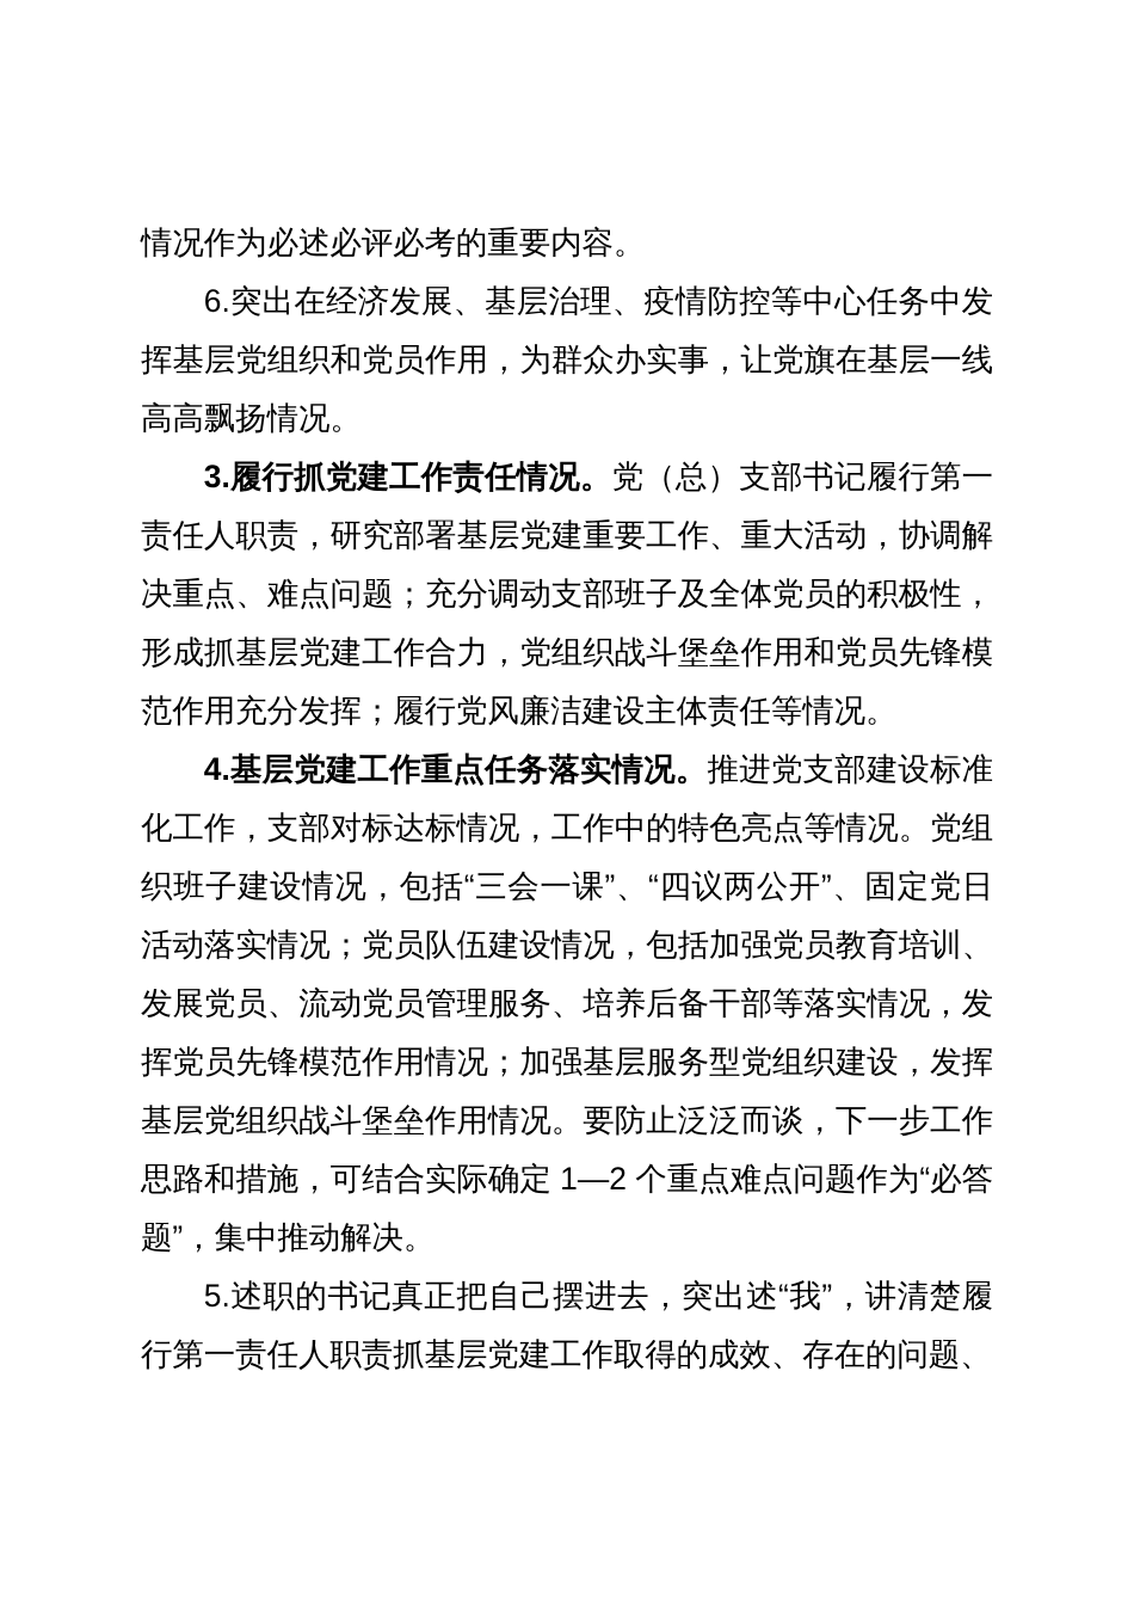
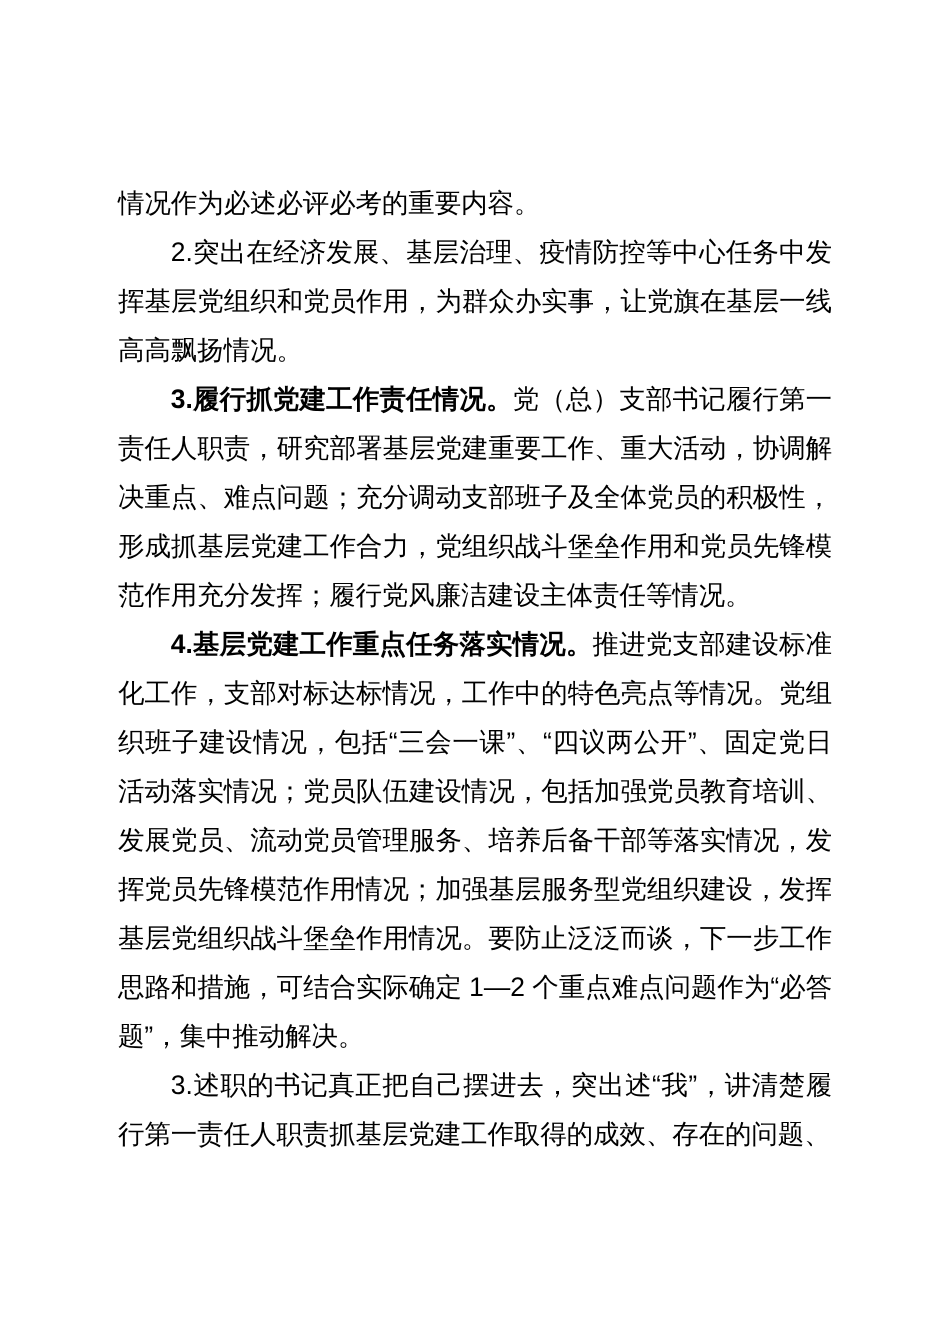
  情况作为必述必评必考的重要内容。
- 6.突出在经济发展、基层治理、疫情防控等中心任务中发挥基层党组织和党员作用，为群众办实事，让党旗在基层一线高高飘扬情况。
+ 2.突出在经济发展、基层治理、疫情防控等中心任务中发挥基层党组织和党员作用，为群众办实事，让党旗在基层一线高高飘扬情况。
  3.履行抓党建工作责任情况。党（总）支部书记履行第一责任人职责，研究部署基层党建重要工作、重大活动，协调解决重点、难点问题；充分调动支部班子及全体党员的积极性，形成抓基层党建工作合力，党组织战斗堡垒作用和党员先锋模范作用充分发挥；履行党风廉洁建设主体责任等情况。
  4.基层党建工作重点任务落实情况。推进党支部建设标准化工作，支部对标达标情况，工作中的特色亮点等情况。党组织班子建设情况，包括“三会一课”、“四议两公开”、固定党日活动落实情况；党员队伍建设情况，包括加强党员教育培训、发展党员、流动党员管理服务、培养后备干部等落实情况，发挥党员先锋模范作用情况；加强基层服务型党组织建设，发挥基层党组织战斗堡垒作用情况。要防止泛泛而谈，下一步工作思路和措施，可结合实际确定 1—2 个重点难点问题作为“必答题”，集中推动解决。
- 5.述职的书记真正把自己摆进去，突出述“我”，讲清楚履行第一责任人职责抓基层党建工作取得的成效、存在的问题、
+ 3.述职的书记真正把自己摆进去，突出述“我”，讲清楚履行第一责任人职责抓基层党建工作取得的成效、存在的问题、
